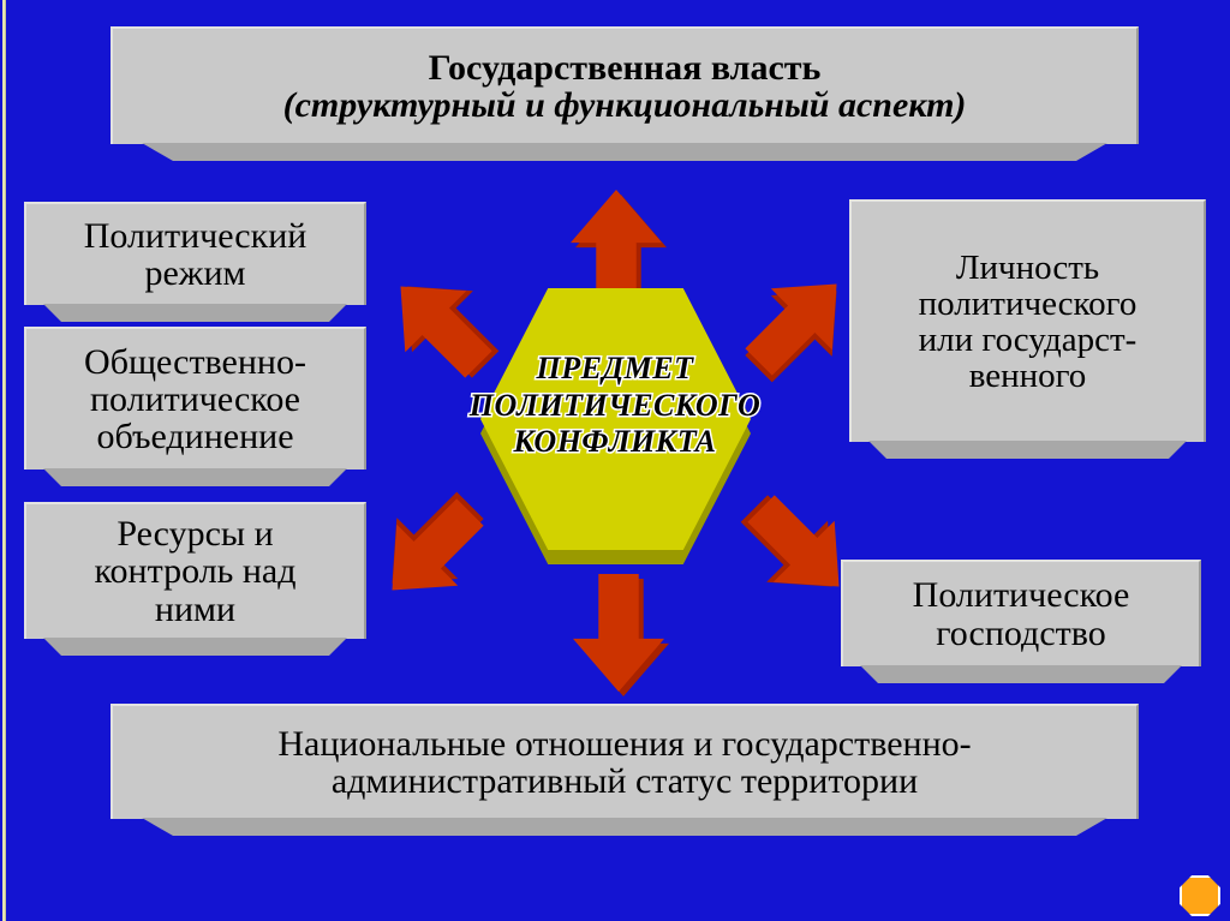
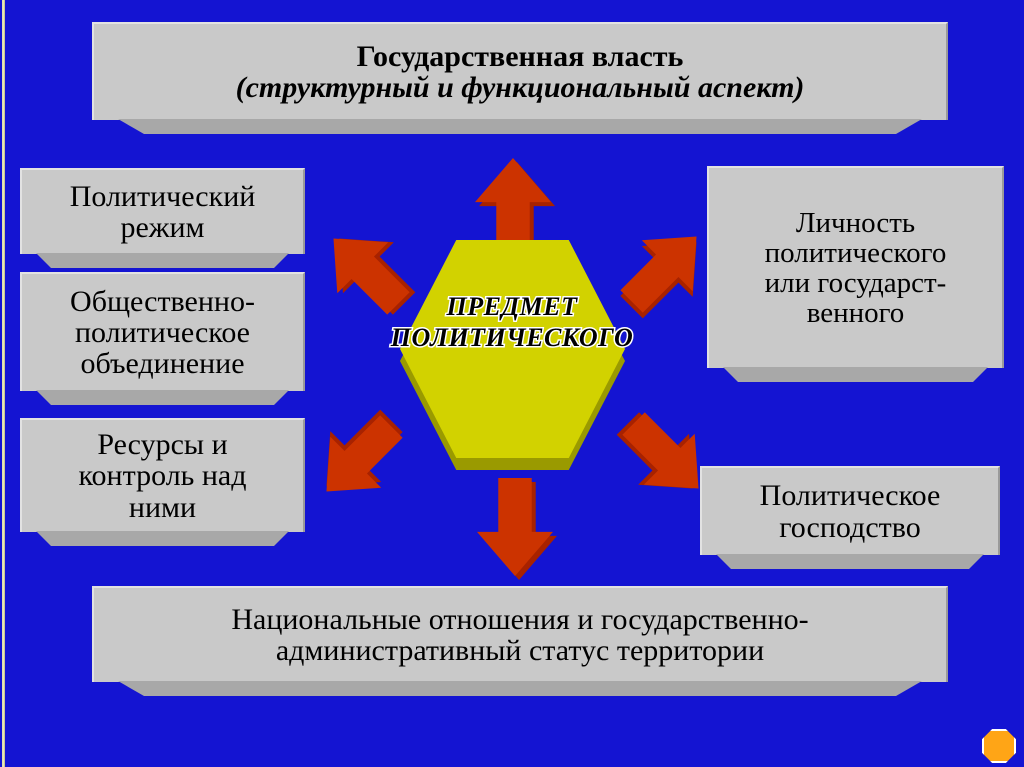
  Государственная власть
  (структурный и функциональный аспект)
  Политический
  режим
  Общественно-
  политическое
  объединение
  Ресурсы и
  контроль над
  ними
  Личность
  политического
  или государст-
  венного
  Политическое
  господство
  Национальные отношения и государственно-
  административный статус территории
  ПРЕДМЕТ
  ПОЛИТИЧЕСКОГО
- КОНФЛИКТА
